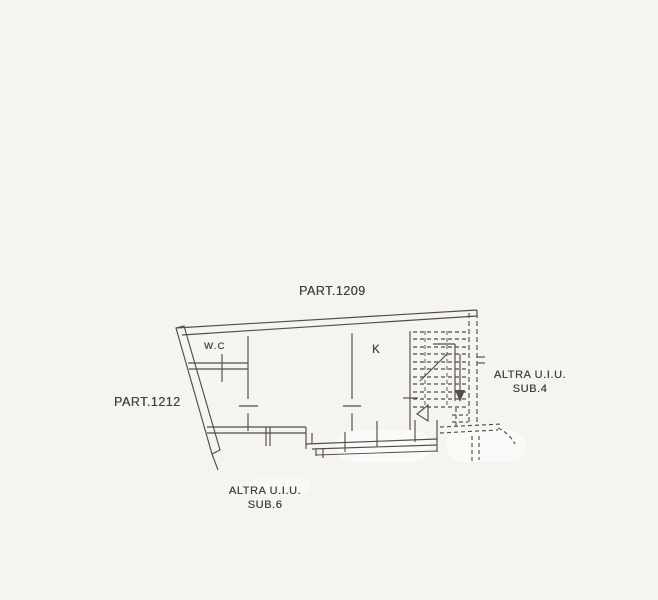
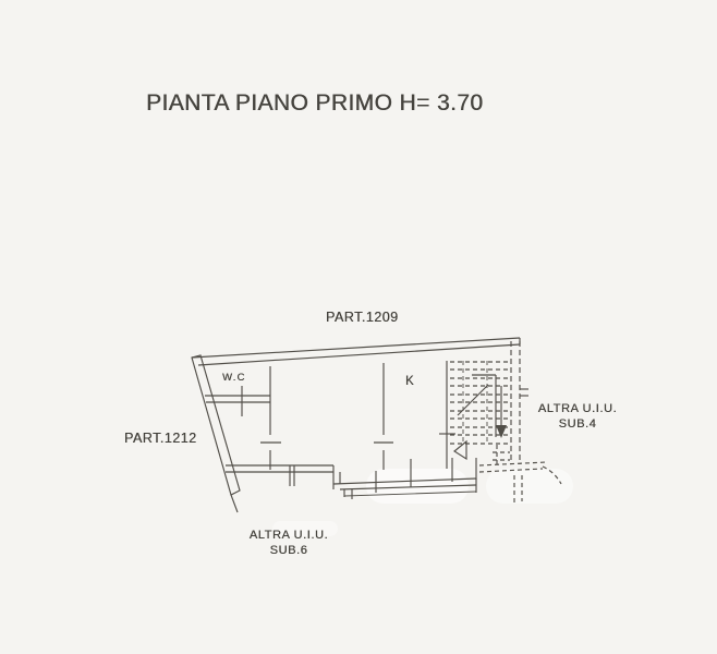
+ PIANTA PIANO PRIMO H= 3.70
  PART.1209
  PART.1212
  ALTRA U.I.U.
  SUB.4
  ALTRA U.I.U.
  SUB.6
  W.C
  K
